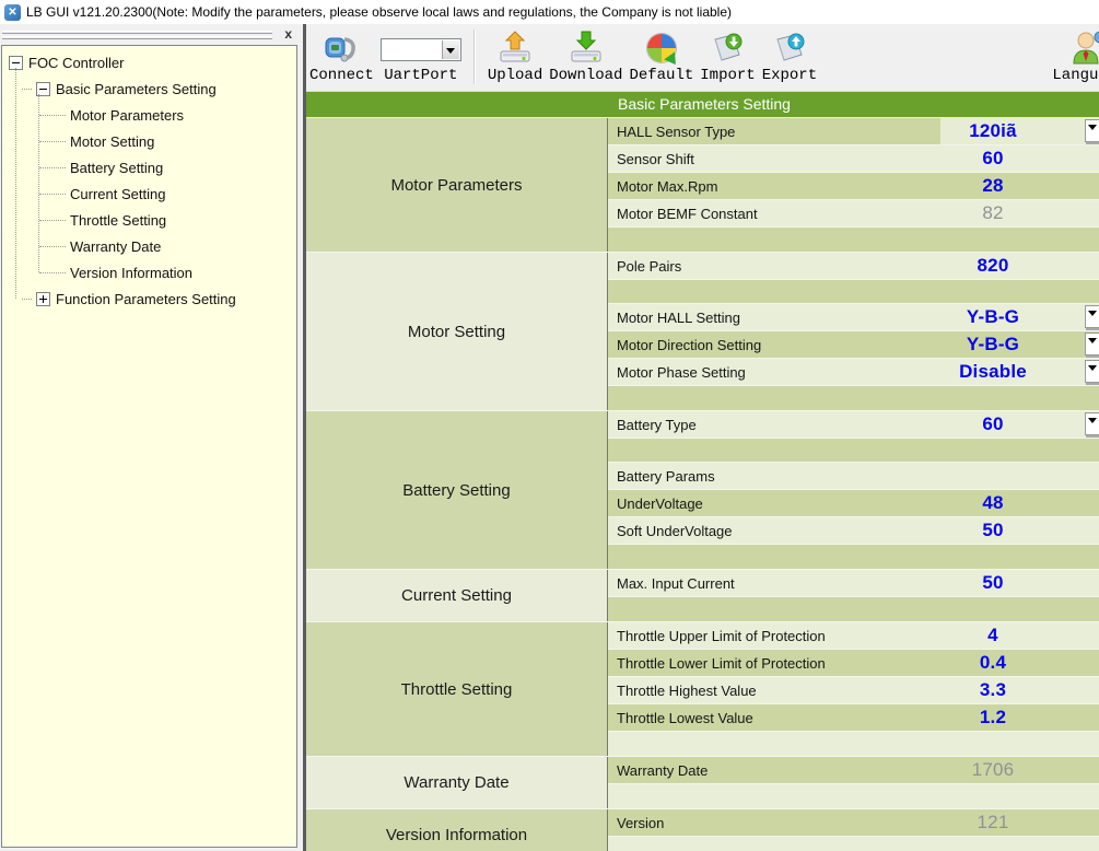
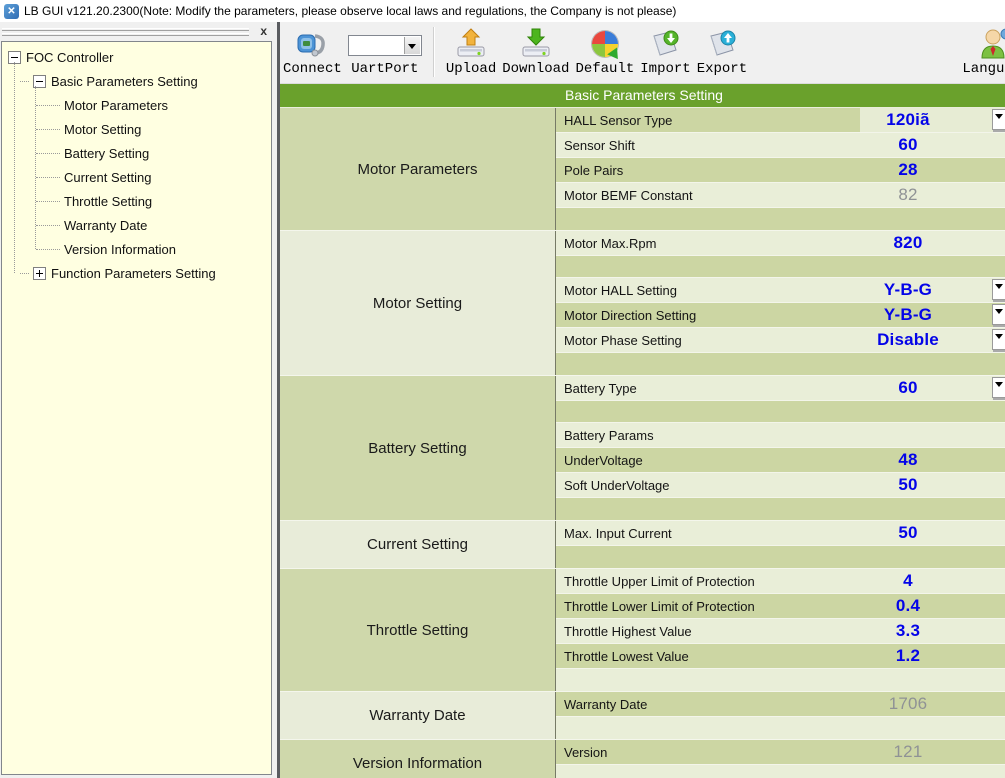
- LB GUI v121.20.2300(Note: Modify the parameters, please observe local laws and regulations, the Company is not liable)
+ LB GUI v121.20.2300(Note: Modify the parameters, please observe local laws and regulations, the Company is not please)
  x
  FOC Controller
  Basic Parameters Setting
  Motor Parameters
  Motor Setting
  Battery Setting
  Current Setting
  Throttle Setting
  Warranty Date
  Version Information
  Function Parameters Setting
  Connect
  UartPort
  Upload
  Download
  Default
  Import
  Export
  Basic Parameters Setting
  Motor Parameters
  HALL Sensor Type
  120iã
  Sensor Shift
  60
- Motor Max.Rpm
+ Pole Pairs
  28
  Motor BEMF Constant
  82
  Motor Setting
- Pole Pairs
+ Motor Max.Rpm
  820
  Motor HALL Setting
  Y-B-G
  Motor Direction Setting
  Y-B-G
  Motor Phase Setting
  Disable
  Battery Setting
  Battery Type
  60
  Battery Params
  UnderVoltage
  48
  Soft UnderVoltage
  50
  Current Setting
  Max. Input Current
  50
  Throttle Setting
  Throttle Upper Limit of Protection
  4
  Throttle Lower Limit of Protection
  0.4
  Throttle Highest Value
  3.3
  Throttle Lowest Value
  1.2
  Warranty Date
  Warranty Date
  1706
  Version Information
  Version
  121
